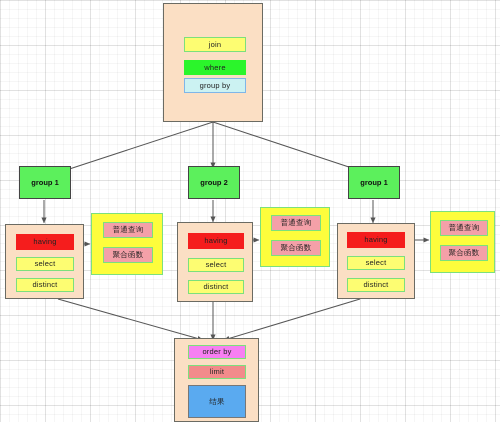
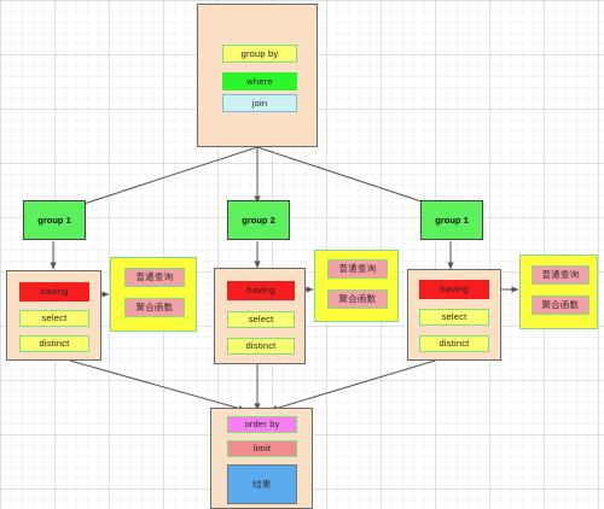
- join
+ group by
  where
- group by
+ join
  group 1
  group 2
  group 1
  having
  select
  distinct
  普通查询
  聚合函数
  having
  select
  distinct
  普通查询
  聚合函数
  having
  select
  distinct
  普通查询
  聚合函数
  order by
  limit
  结果
